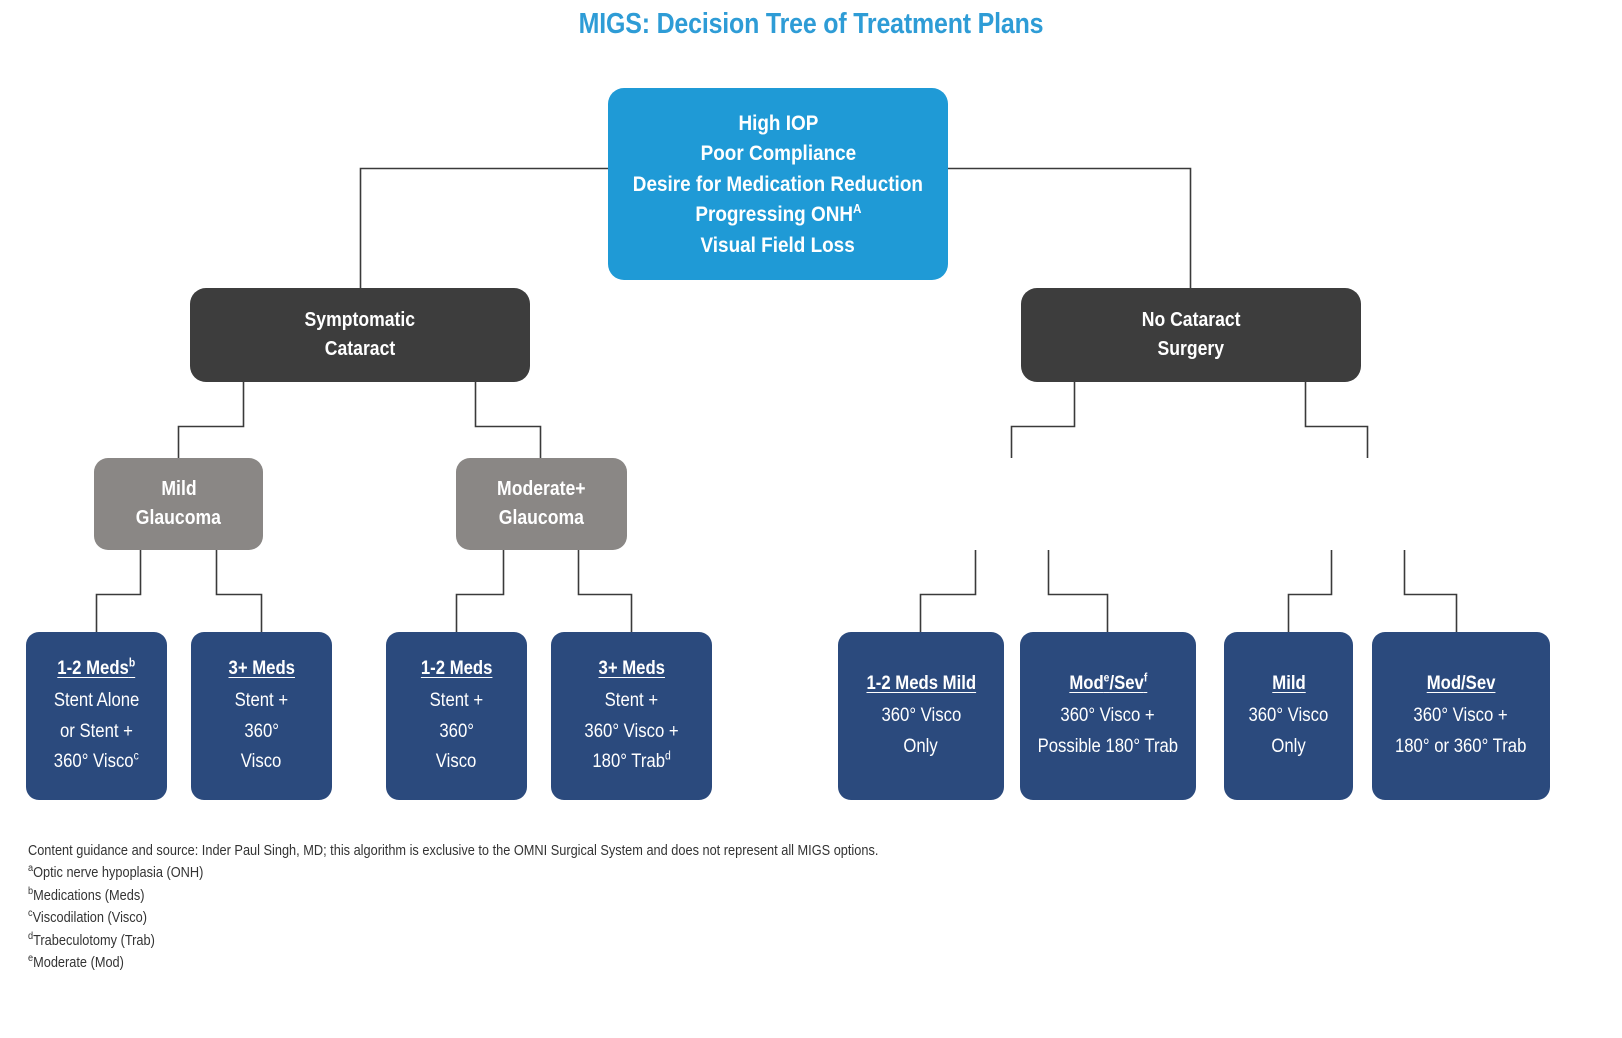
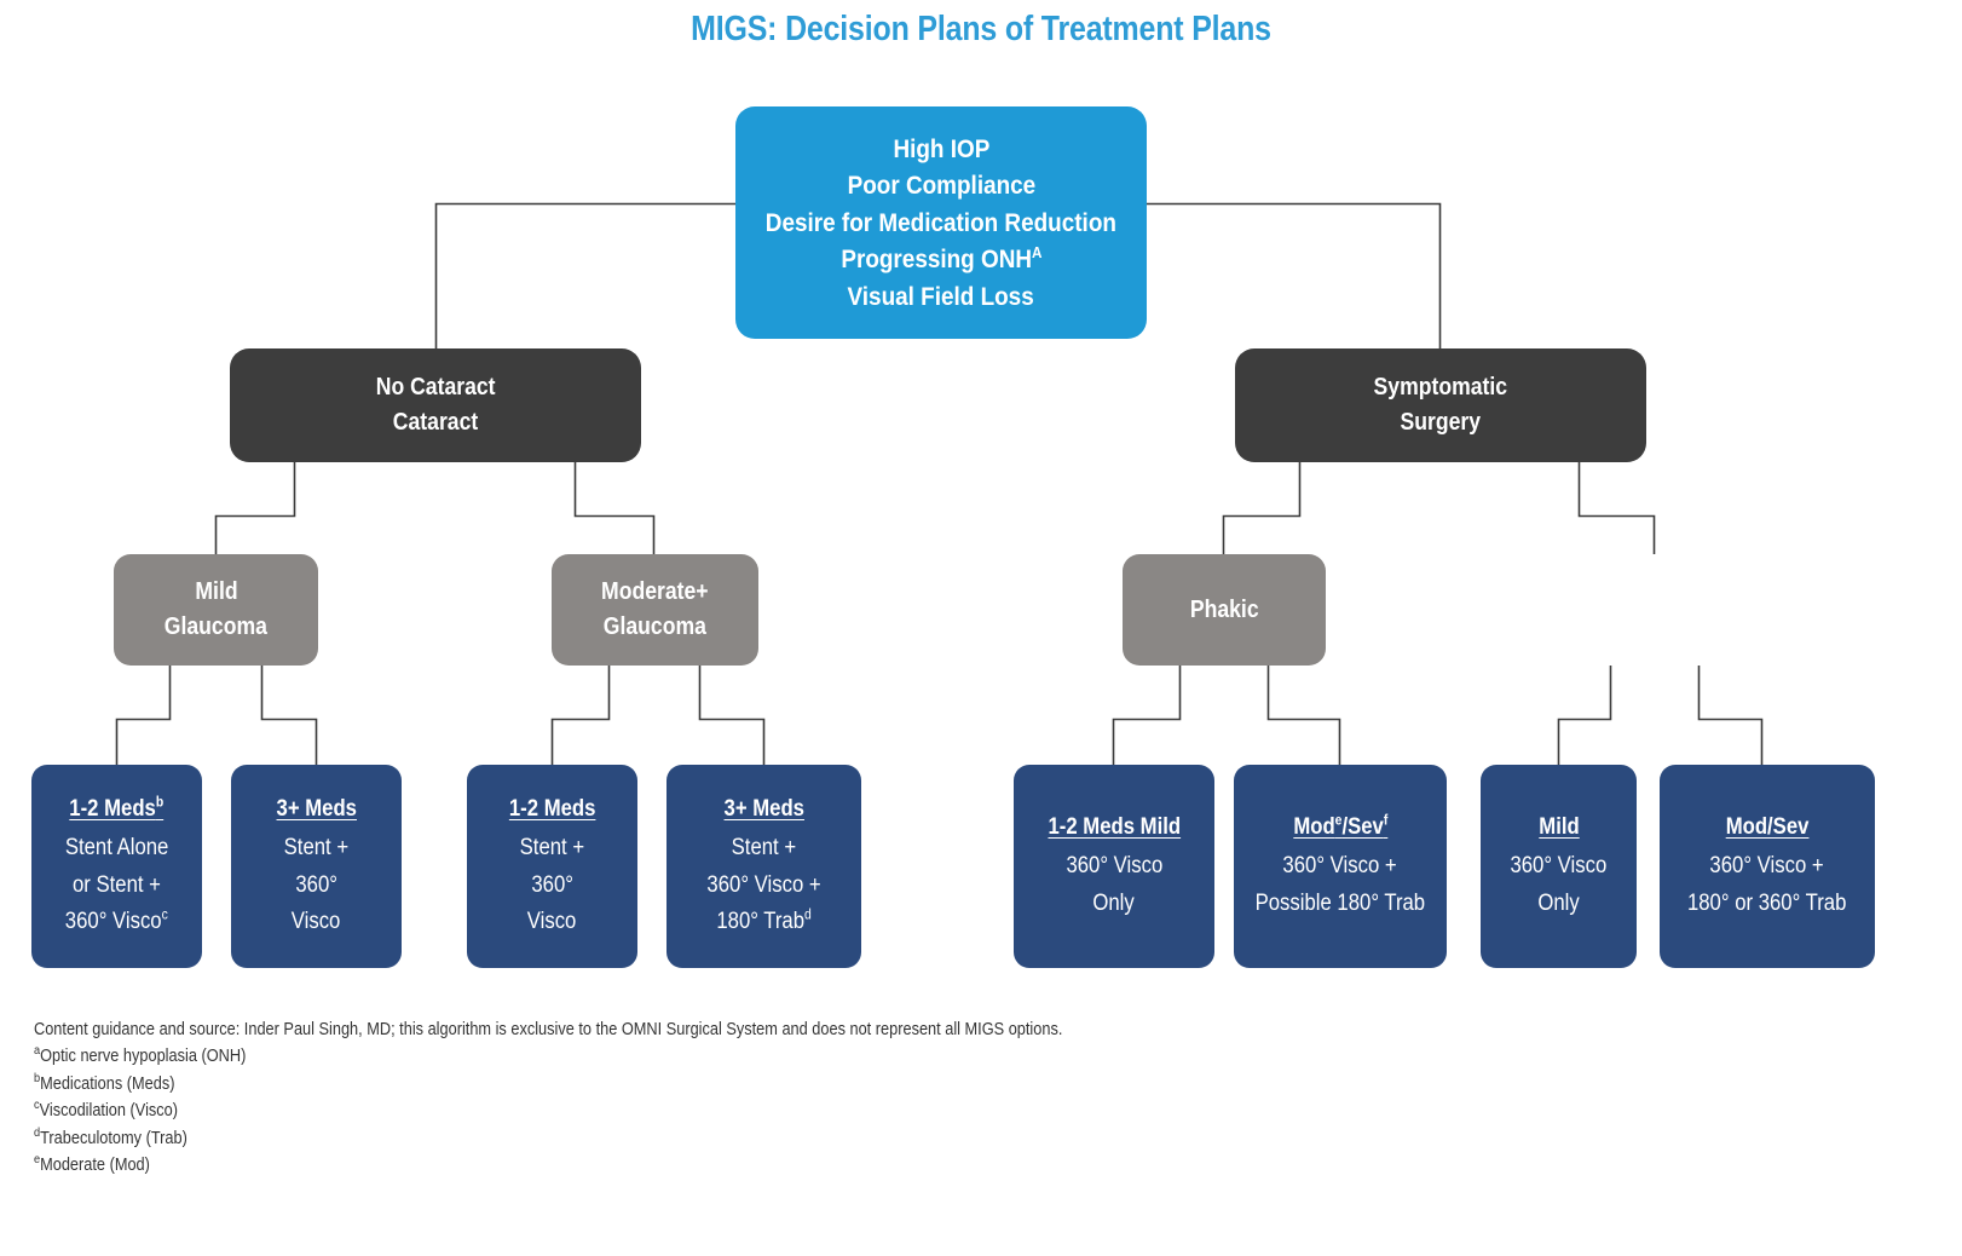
- MIGS: Decision Tree of Treatment Plans
+ MIGS: Decision Plans of Treatment Plans
  High IOP
  Poor Compliance
  Desire for Medication Reduction
  Progressing ONHA
  Visual Field Loss
- Symptomatic
+ No Cataract
  Cataract
- No Cataract
+ Symptomatic
  Surgery
  Mild
  Glaucoma
  Moderate+
  Glaucoma
+ Phakic
  1-2 Medsb
  Stent Alone
  or Stent +
  360° Viscoc
  3+ Meds
  Stent +
  360°
  Visco
  1-2 Meds
  Stent +
  360°
  Visco
  3+ Meds
  Stent +
  360° Visco +
  180° Trabd
  1-2 Meds Mild
  360° Visco
  Only
  Mode/Sevf
  360° Visco +
  Possible 180° Trab
  Mild
  360° Visco
  Only
  Mod/Sev
  360° Visco +
  180° or 360° Trab
  Content guidance and source: Inder Paul Singh, MD; this algorithm is exclusive to the OMNI Surgical System and does not represent all MIGS options.
  aOptic nerve hypoplasia (ONH)
  bMedications (Meds)
  cViscodilation (Visco)
  dTrabeculotomy (Trab)
  eModerate (Mod)
